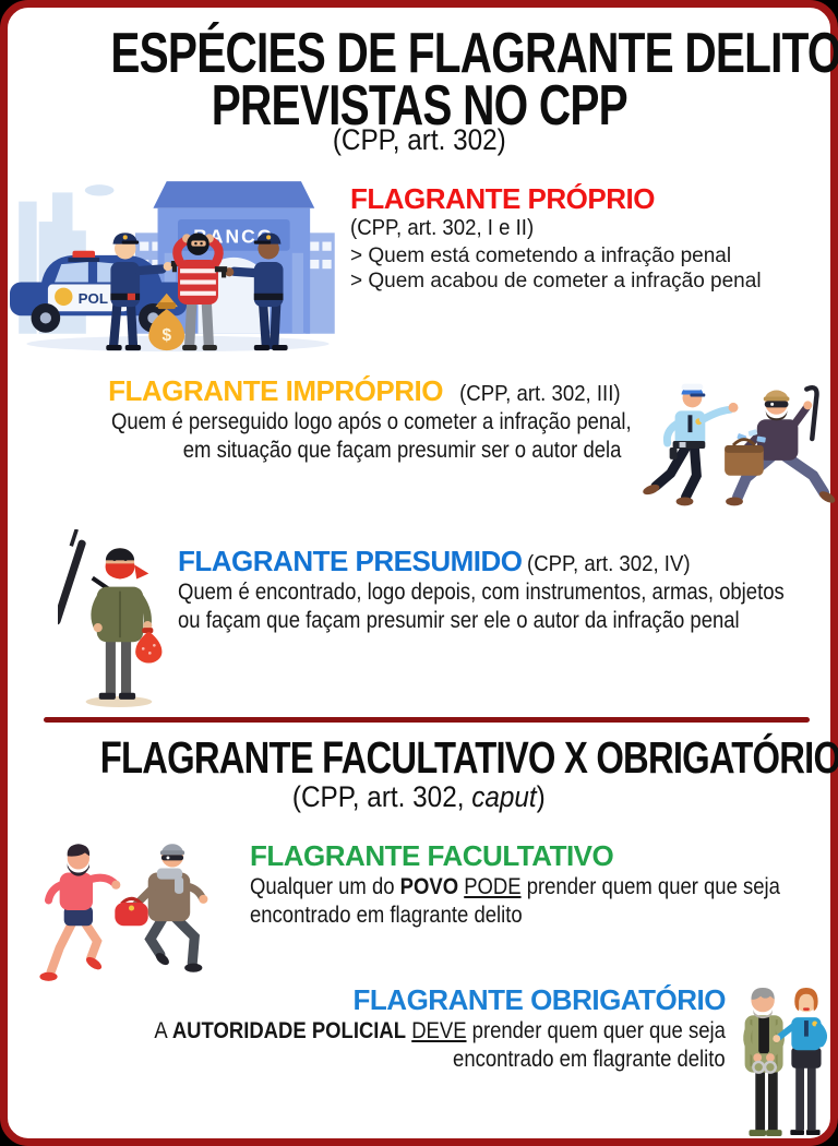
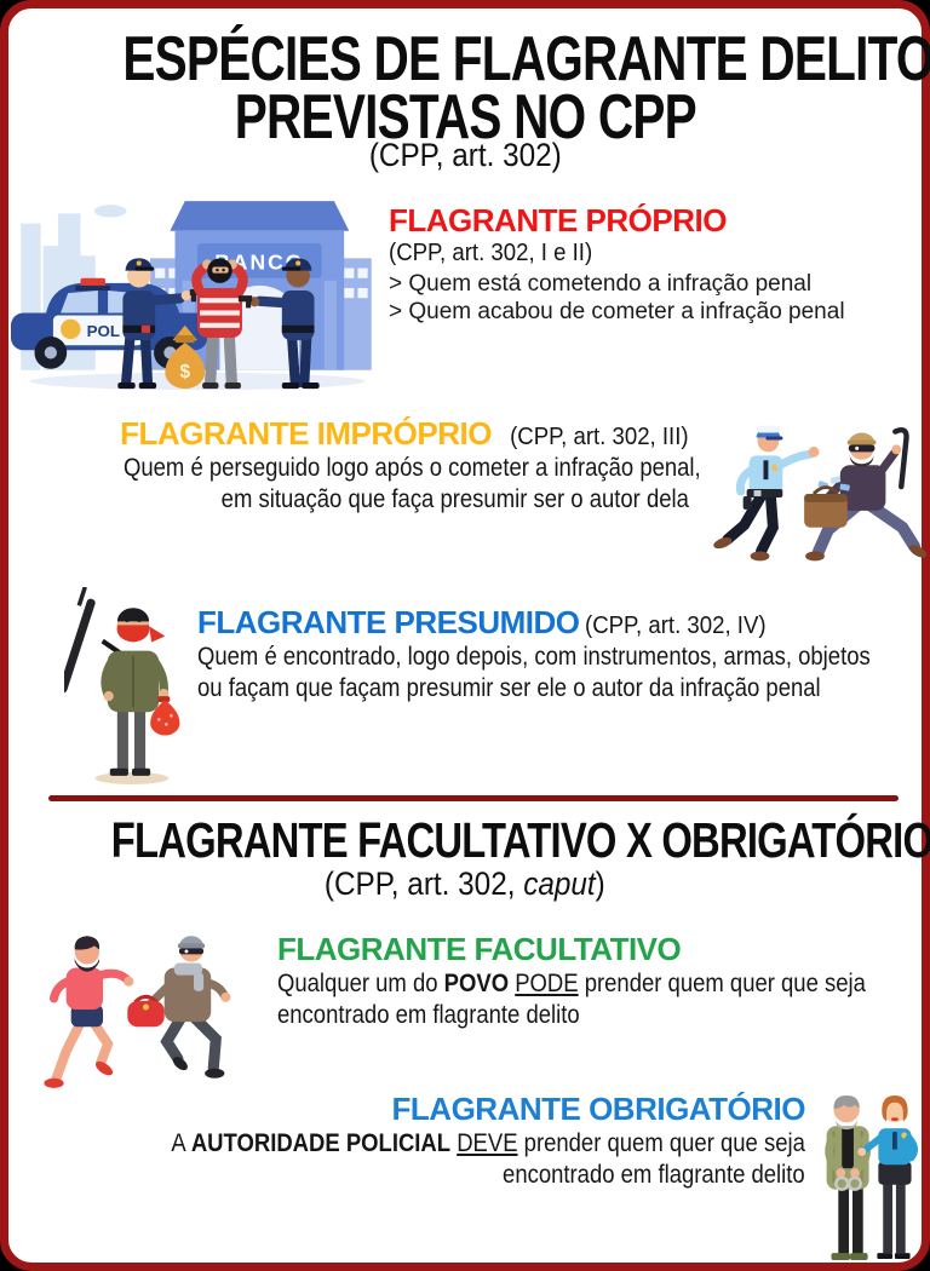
  ESPÉCIES DE FLAGRANTE DELITO
  PREVISTAS NO CPP
  (CPP, art. 302)
  POL
  $
  FLAGRANTE PRÓPRIO (CPP, art. 302, I e II)
  > Quem está cometendo a infração penal
  > Quem acabou de cometer a infração penal
  FLAGRANTE IMPRÓPRIO (CPP, art. 302, III)
  Quem é perseguido logo após o cometer a infração penal,
- em situação que façam presumir ser o autor dela
+ em situação que faça presumir ser o autor dela
  FLAGRANTE PRESUMIDO (CPP, art. 302, IV)
  Quem é encontrado, logo depois, com instrumentos, armas, objetos
  ou façam que façam presumir ser ele o autor da infração penal
  FLAGRANTE FACULTATIVO X OBRIGATÓRIO
  (CPP, art. 302, caput)
  FLAGRANTE FACULTATIVO
  Qualquer um do POVO PODE prender quem quer que seja
  encontrado em flagrante delito
  FLAGRANTE OBRIGATÓRIO
  A AUTORIDADE POLICIAL DEVE prender quem quer que seja
  encontrado em flagrante delito
